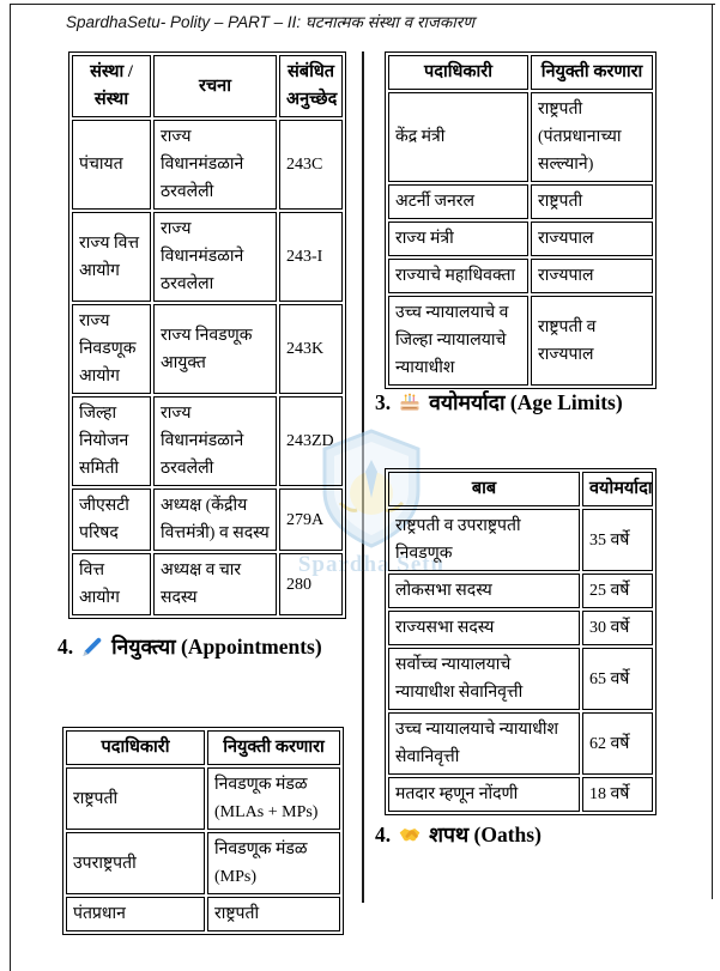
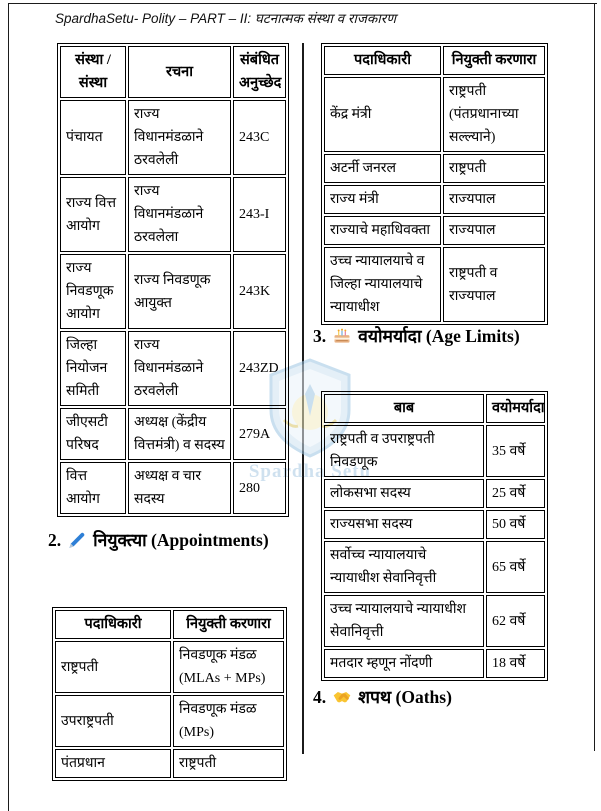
  Spardha Setu
  SpardhaSetu- Polity – PART – II: घटनात्मक संस्था व राजकारण
  संस्था / संस्था	रचना	संबंधित अनुच्छेद
  पंचायत	राज्य विधानमंडळाने ठरवलेली	243C
  राज्य वित्त आयोग	राज्य विधानमंडळाने ठरवलेला	243-I
  राज्य निवडणूक आयोग	राज्य निवडणूक आयुक्त	243K
  जिल्हा नियोजन समिती	राज्य विधानमंडळाने ठरवलेली	243ZD
  जीएसटी परिषद	अध्यक्ष (केंद्रीय वित्तमंत्री) व सदस्य	279A
  वित्त आयोग	अध्यक्ष व चार सदस्य	280
- 4. नियुक्त्या (Appointments)
+ 2. नियुक्त्या (Appointments)
  पदाधिकारी	नियुक्ती करणारा
  राष्ट्रपती	निवडणूक मंडळ (MLAs + MPs)
  उपराष्ट्रपती	निवडणूक मंडळ (MPs)
  पंतप्रधान	राष्ट्रपती
  पदाधिकारी	नियुक्ती करणारा
  केंद्र मंत्री	राष्ट्रपती (पंतप्रधानाच्या सल्ल्याने)
  अटर्नी जनरल	राष्ट्रपती
  राज्य मंत्री	राज्यपाल
  राज्याचे महाधिवक्ता	राज्यपाल
  उच्च न्यायालयाचे व जिल्हा न्यायालयाचे न्यायाधीश	राष्ट्रपती व राज्यपाल
  3. वयोमर्यादा (Age Limits)
  बाब	वयोमर्यादा
  राष्ट्रपती व उपराष्ट्रपती निवडणूक	35 वर्षे
  लोकसभा सदस्य	25 वर्षे
- राज्यसभा सदस्य	30 वर्षे
+ राज्यसभा सदस्य	50 वर्षे
  सर्वोच्च न्यायालयाचे न्यायाधीश सेवानिवृत्ती	65 वर्षे
  उच्च न्यायालयाचे न्यायाधीश सेवानिवृत्ती	62 वर्षे
  मतदार म्हणून नोंदणी	18 वर्षे
  4. शपथ (Oaths)
